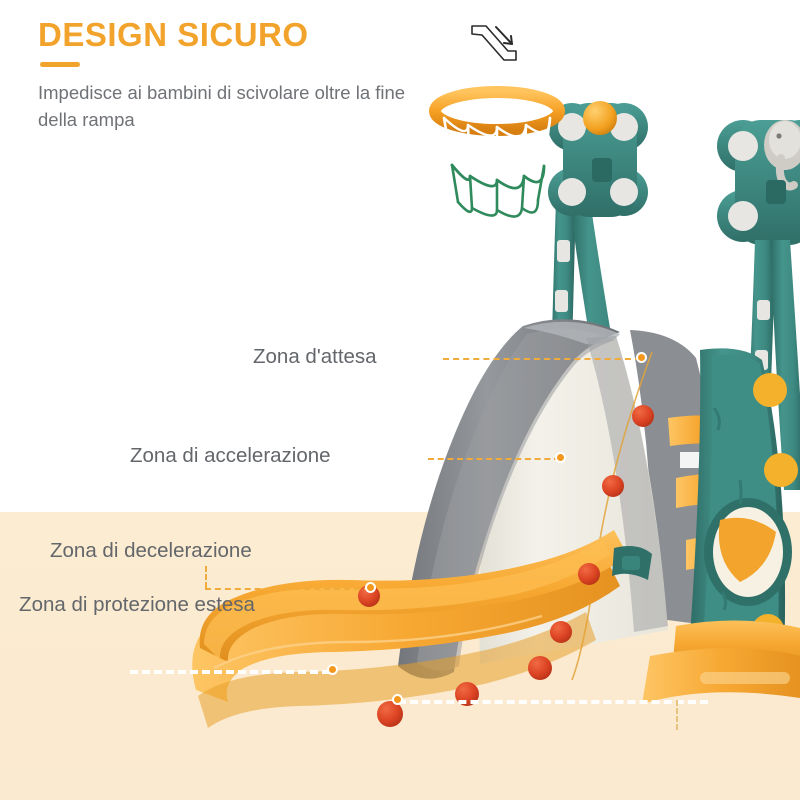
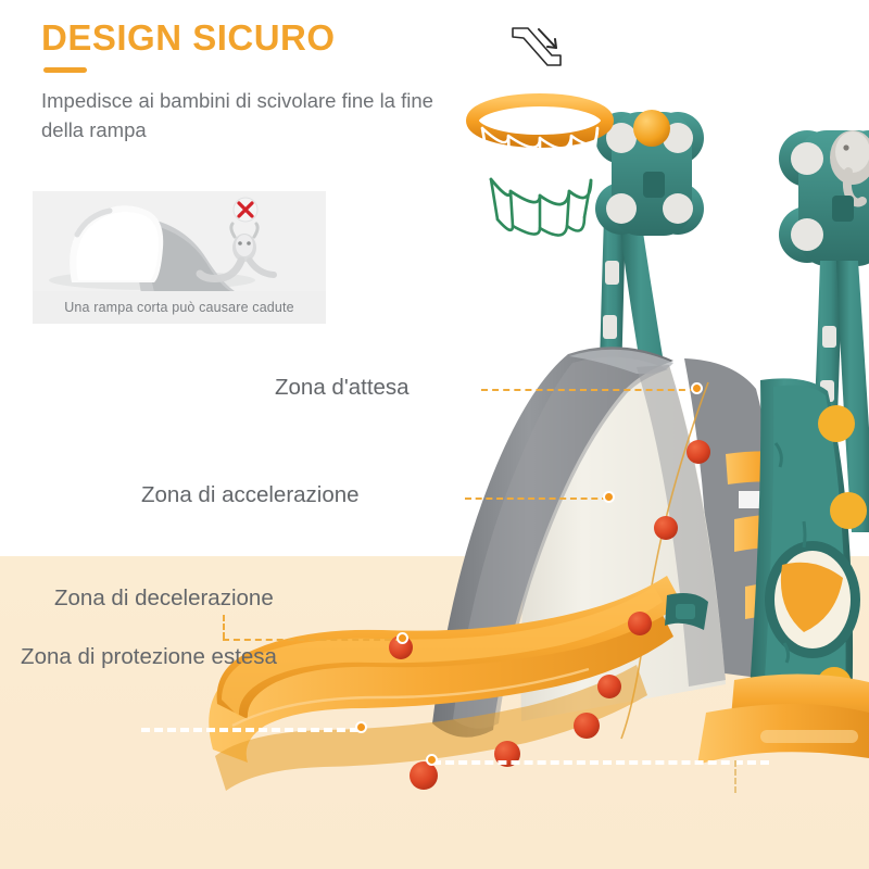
  DESIGN SICURO
- Impedisce ai bambini di scivolare oltre la fine della rampa
+ Impedisce ai bambini di scivolare fine la fine della rampa
+ Una rampa corta può causare cadute
  Zona d'attesa
  Zona di accelerazione
  Zona di decelerazione
  Zona di protezione estesa
